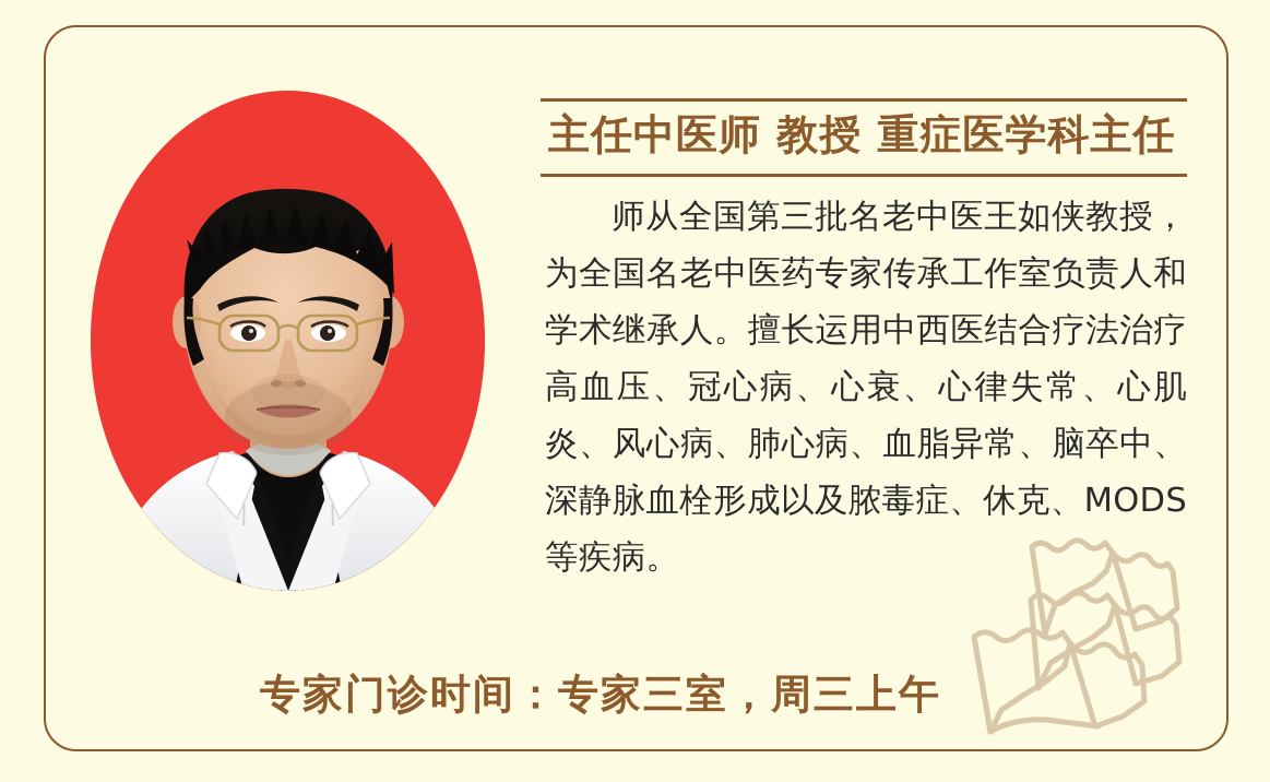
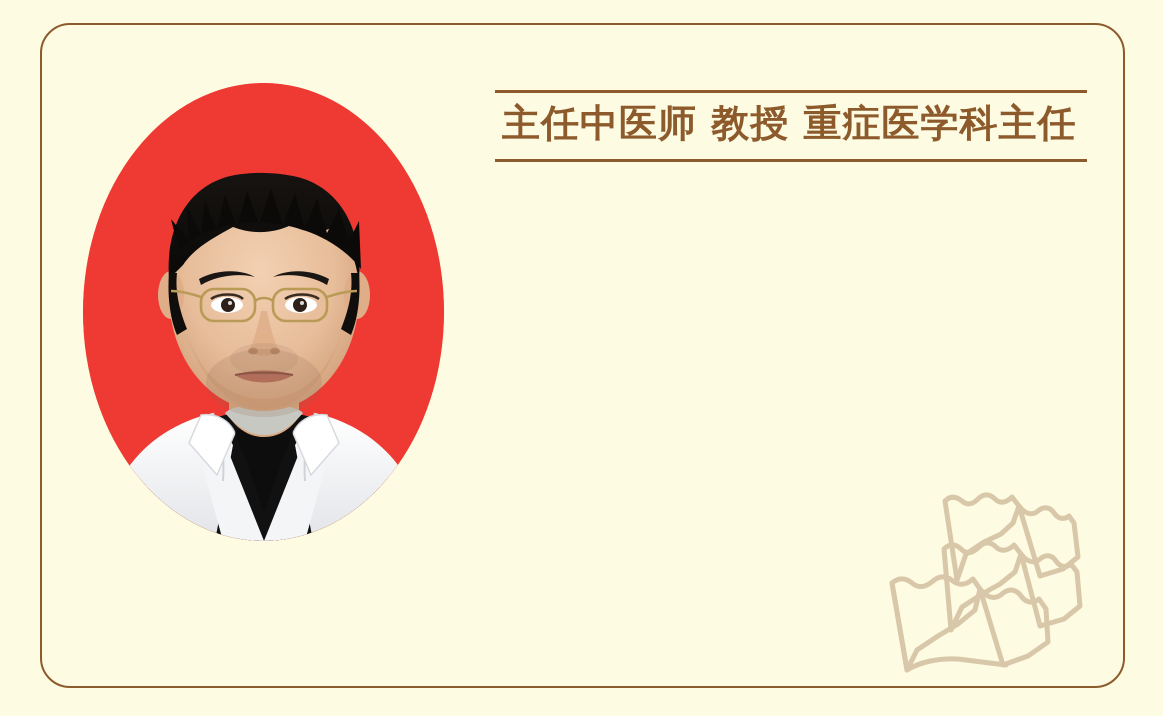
  主任中医师 教授 重症医学科主任
- 师从全国第三批名老中医王如侠教授，为全国名老中医药专家传承工作室负责人和学术继承人。擅长运用中西医结合疗法治疗高血压、冠心病、心衰、心律失常、心肌炎、风心病、肺心病、血脂异常、脑卒中、深静脉血栓形成以及脓毒症、休克、MODS等疾病。
- 专家门诊时间：专家三室，周三上午
